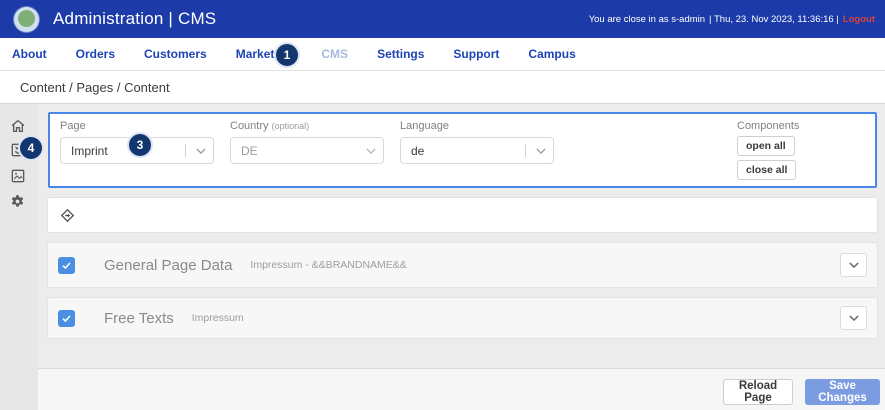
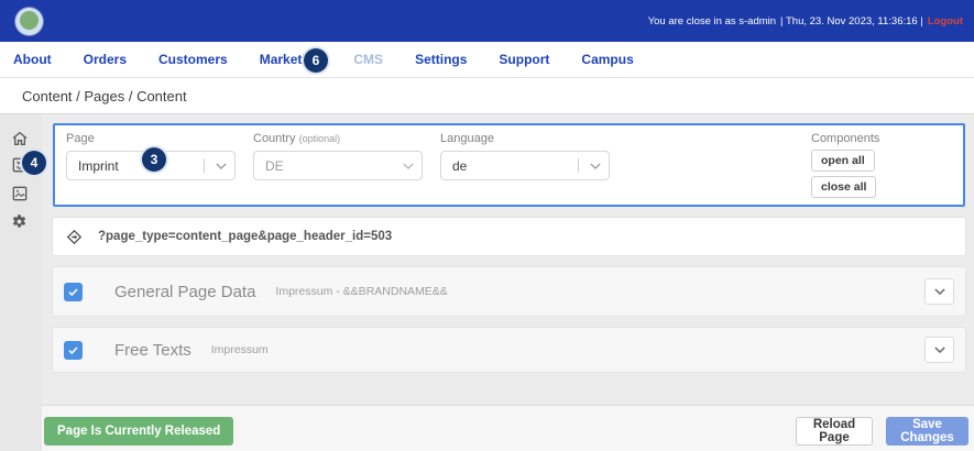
- Administration | CMS
  You are close in as s-admin
  | Thu, 23. Nov 2023, 11:36:16 |
  Logout
  About
  Orders
  Customers
  CMS
  Settings
  Support
  Campus
  Content / Pages / Content
  Page
  Imprint
  Country (optional)
  DE
  Language
  de
  Components
  open all
  close all
+ ?page_type=content_page&page_header_id=503
  General Page Data
  Impressum - &&BRANDNAME&&
  Free Texts
  Impressum
+ Page Is Currently Released
  Reload Page
  Save Changes
- 1
+ 6
  4
  3
